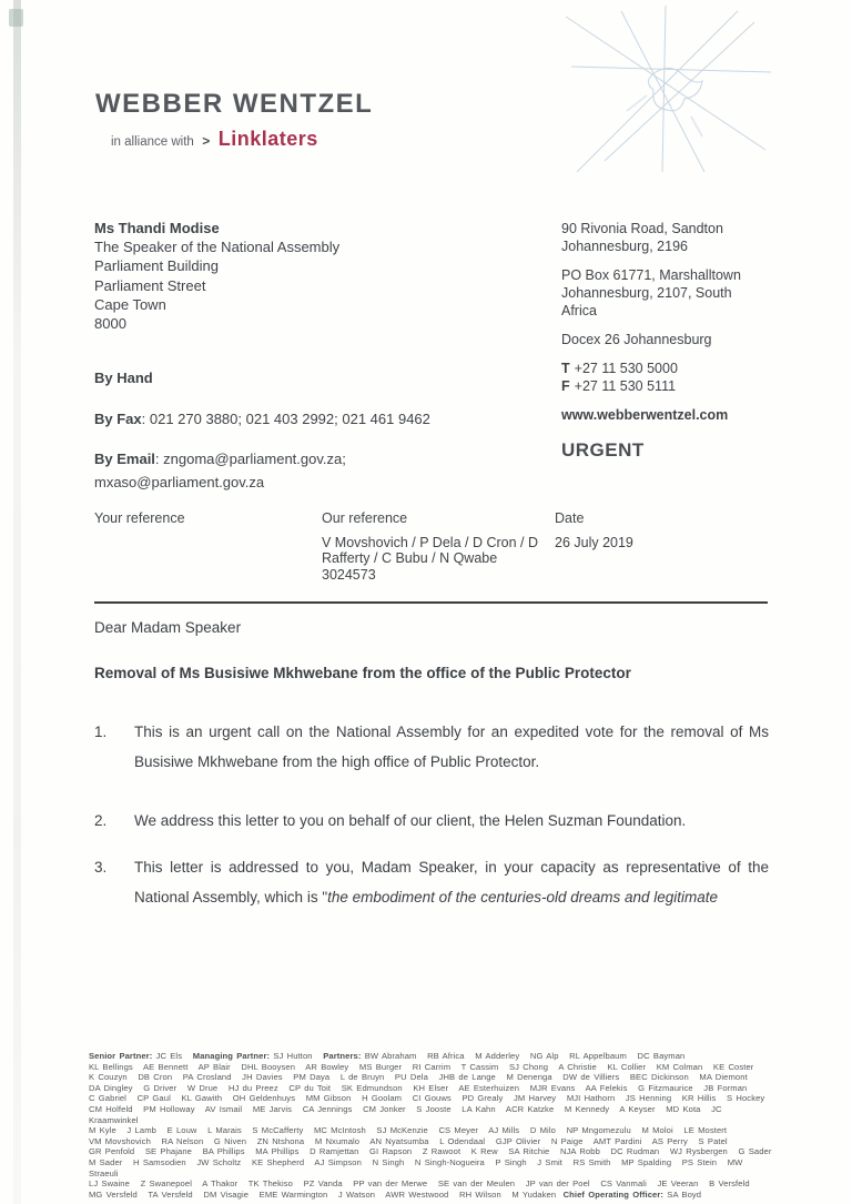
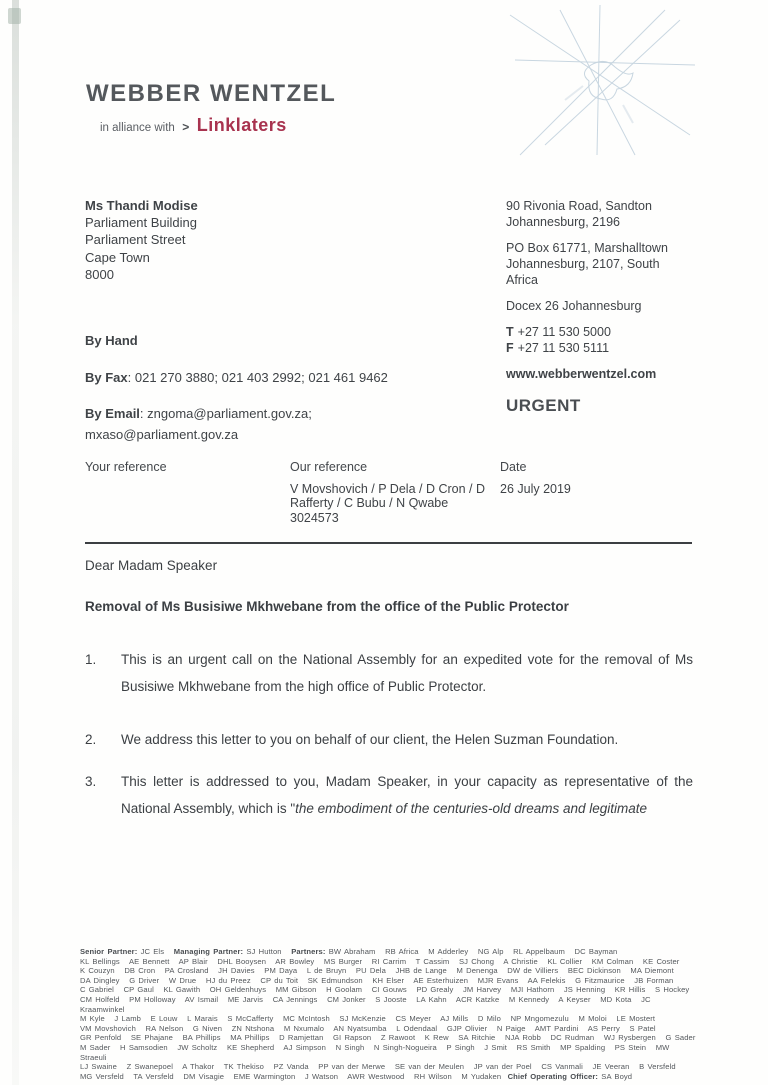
  WEBBER WENTZEL
  in alliance with > Linklaters
  Ms Thandi Modise
- The Speaker of the National Assembly
  Parliament Building
  Parliament Street
  Cape Town
  8000
  90 Rivonia Road, Sandton
  Johannesburg, 2196
  PO Box 61771, Marshalltown
  Johannesburg, 2107, South
  Africa
  Docex 26 Johannesburg
  T +27 11 530 5000
  F +27 11 530 5111
  www.webberwentzel.com
  URGENT
  By Hand
  By Fax: 021 270 3880; 021 403 2992; 021 461 9462
  By Email: zngoma@parliament.gov.za; mxaso@parliament.gov.za
  Your reference
  Our reference
  V Movshovich / P Dela / D Cron / D
  Rafferty / C Bubu / N Qwabe
  3024573
  Date
  26 July 2019
  Dear Madam Speaker
  Removal of Ms Busisiwe Mkhwebane from the office of the Public Protector
  1.
  This is an urgent call on the National Assembly for an expedited vote for the removal of Ms Busisiwe Mkhwebane from the high office of Public Protector.
  2.
  We address this letter to you on behalf of our client, the Helen Suzman Foundation.
  3.
  This letter is addressed to you, Madam Speaker, in your capacity as representative of the National Assembly, which is "the embodiment of the centuries-old dreams and legitimate
  Senior Partner: JC Els Managing Partner: SJ Hutton Partners: BW Abraham RB Africa M Adderley NG Alp RL Appelbaum DC Bayman
  KL Bellings AE Bennett AP Blair DHL Booysen AR Bowley MS Burger RI Carrim T Cassim SJ Chong A Christie KL Collier KM Colman KE Coster
  K Couzyn DB Cron PA Crosland JH Davies PM Daya L de Bruyn PU Dela JHB de Lange M Denenga DW de Villiers BEC Dickinson MA Diemont
  DA Dingley G Driver W Drue HJ du Preez CP du Toit SK Edmundson KH Elser AE Esterhuizen MJR Evans AA Felekis G Fitzmaurice JB Forman
  C Gabriel CP Gaul KL Gawith OH Geldenhuys MM Gibson H Goolam CI Gouws PD Grealy JM Harvey MJI Hathorn JS Henning KR Hillis S Hockey
  CM Holfeld PM Holloway AV Ismail ME Jarvis CA Jennings CM Jonker S Jooste LA Kahn ACR Katzke M Kennedy A Keyser MD Kota JC Kraamwinkel
  M Kyle J Lamb E Louw L Marais S McCafferty MC McIntosh SJ McKenzie CS Meyer AJ Mills D Milo NP Mngomezulu M Moloi LE Mostert
  VM Movshovich RA Nelson G Niven ZN Ntshona M Nxumalo AN Nyatsumba L Odendaal GJP Olivier N Paige AMT Pardini AS Perry S Patel
  GR Penfold SE Phajane BA Phillips MA Phillips D Ramjettan GI Rapson Z Rawoot K Rew SA Ritchie NJA Robb DC Rudman WJ Rysbergen G Sader
  M Sader H Samsodien JW Scholtz KE Shepherd AJ Simpson N Singh N Singh-Nogueira P Singh J Smit RS Smith MP Spalding PS Stein MW Straeuli
  LJ Swaine Z Swanepoel A Thakor TK Thekiso PZ Vanda PP van der Merwe SE van der Meulen JP van der Poel CS Vanmali JE Veeran B Versfeld
  MG Versfeld TA Versfeld DM Visagie EME Warmington J Watson AWR Westwood RH Wilson M Yudaken Chief Operating Officer: SA Boyd
